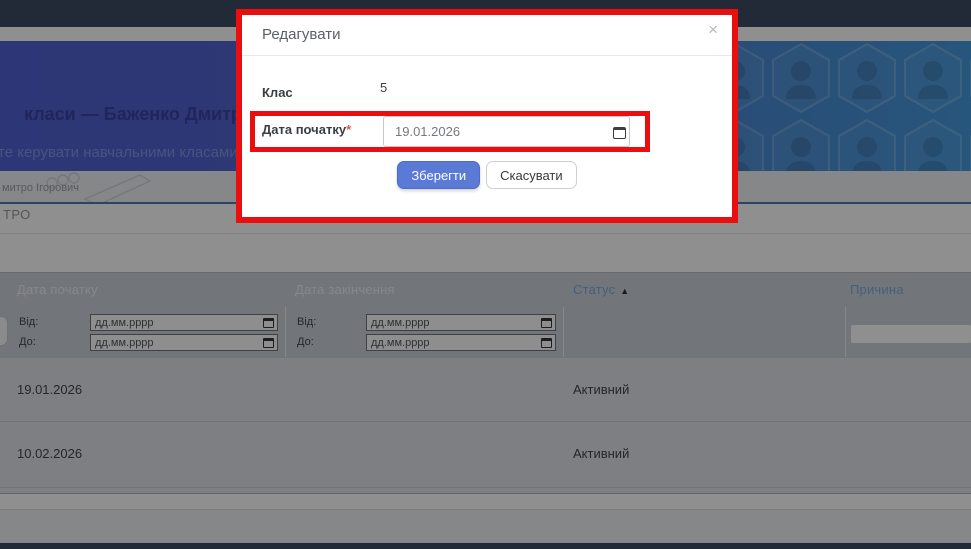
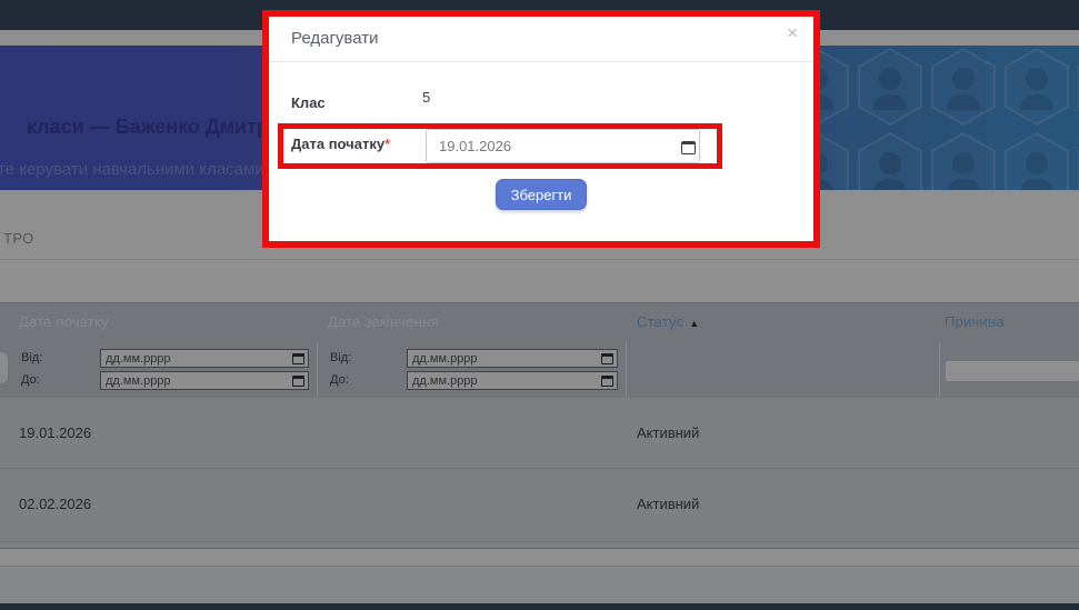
  те керувати навчальними класами
- митро Ігорович
  ТРО
  Статус ▲
  Причина
  Від:
  дд.мм.рррр
  До:
  дд.мм.рррр
  Від:
  дд.мм.рррр
  До:
  дд.мм.рррр
  19.01.2026
  Активний
- 10.02.2026
+ 02.02.2026
  Активний
  Редагувати
  ×
  Клас
  5
  Дата початку*
  19.01.2026
  Зберегти
- Скасувати
